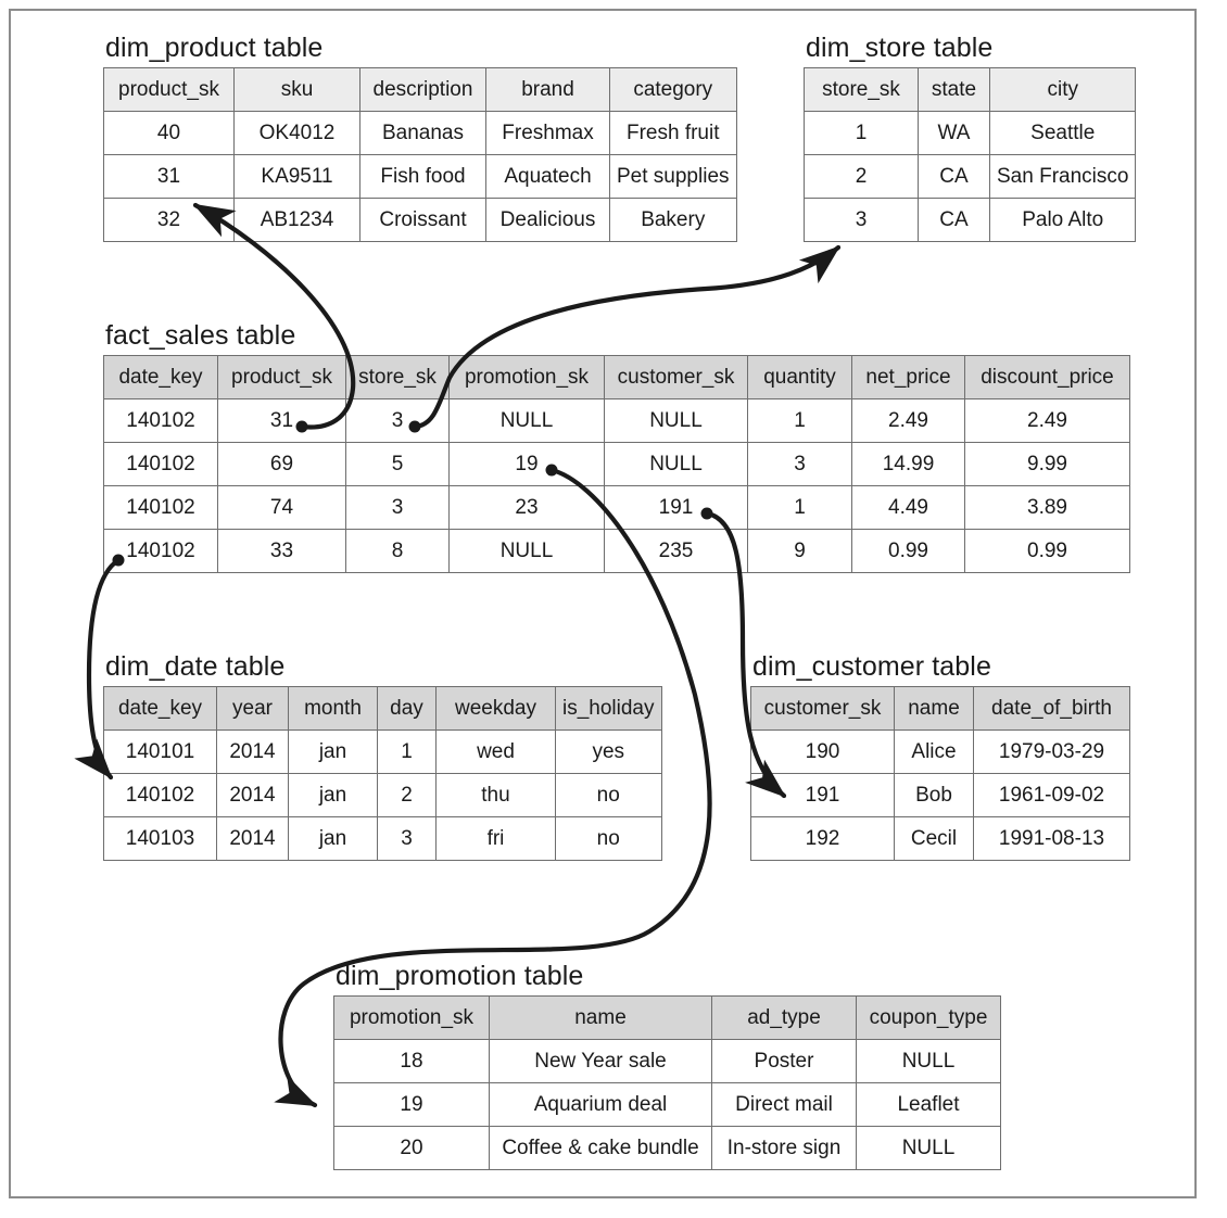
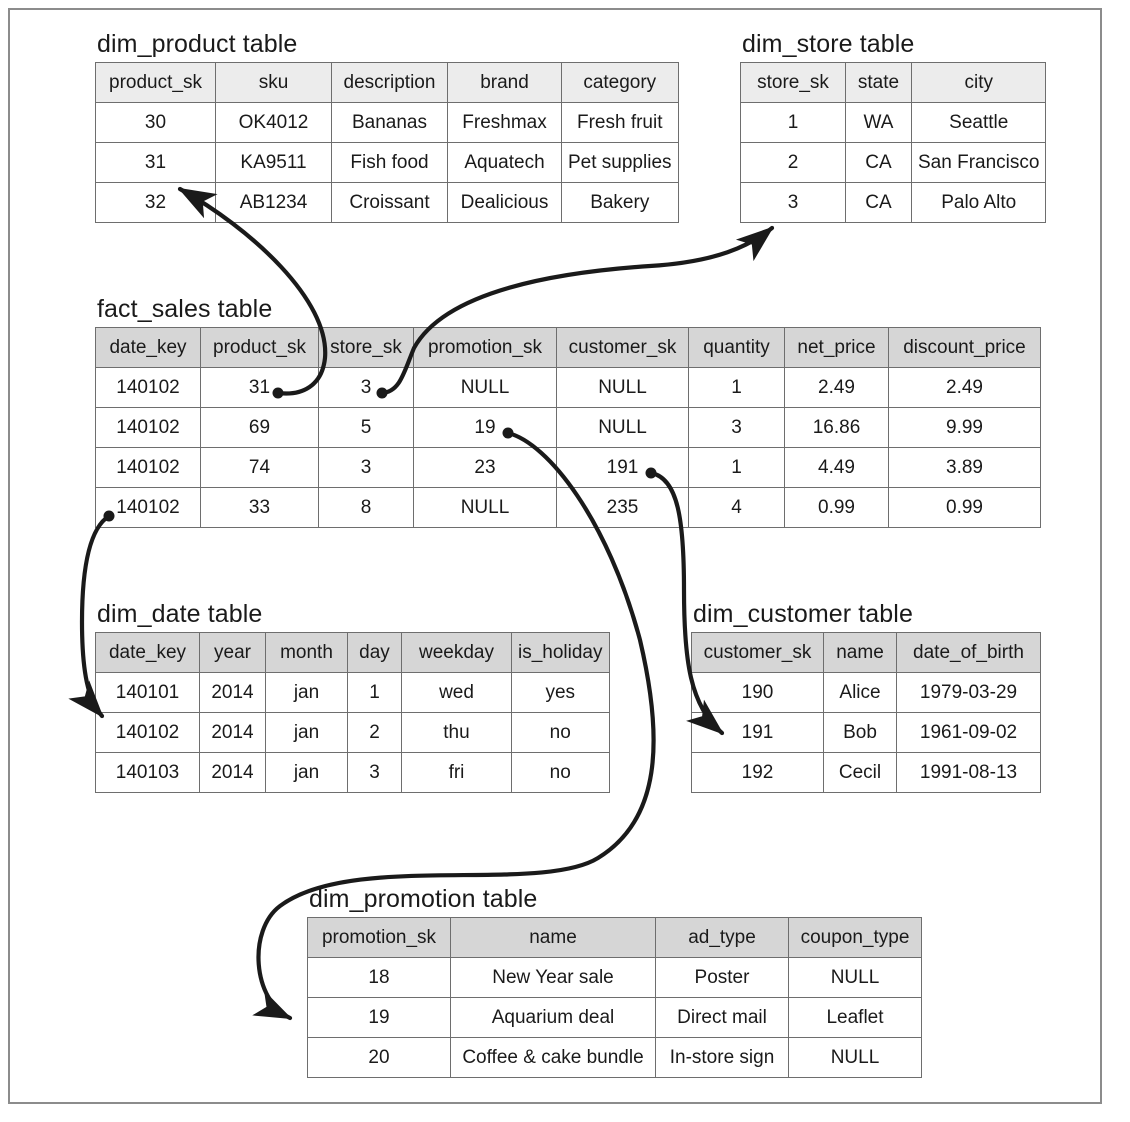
  dim_product table
  product_sk	sku	description	brand	category
- 40	OK4012	Bananas	Freshmax	Fresh fruit
+ 30	OK4012	Bananas	Freshmax	Fresh fruit
  31	KA9511	Fish food	Aquatech	Pet supplies
  32	AB1234	Croissant	Dealicious	Bakery
  dim_store table
  store_sk	state	city
  1	WA	Seattle
  2	CA	San Francisco
  3	CA	Palo Alto
  fact_sales table
  date_key	product_sk	store_sk	promotion_sk	customer_sk	quantity	net_price	discount_price
  140102	31	3	NULL	NULL	1	2.49	2.49
- 140102	69	5	19	NULL	3	14.99	9.99
+ 140102	69	5	19	NULL	3	16.86	9.99
  140102	74	3	23	191	1	4.49	3.89
- 140102	33	8	NULL	235	9	0.99	0.99
+ 140102	33	8	NULL	235	4	0.99	0.99
  dim_date table
  date_key	year	month	day	weekday	is_holiday
  140101	2014	jan	1	wed	yes
  140102	2014	jan	2	thu	no
  140103	2014	jan	3	fri	no
  dim_customer table
  customer_sk	name	date_of_birth
  190	Alice	1979-03-29
  191	Bob	1961-09-02
  192	Cecil	1991-08-13
  dim_promotion table
  promotion_sk	name	ad_type	coupon_type
  18	New Year sale	Poster	NULL
  19	Aquarium deal	Direct mail	Leaflet
  20	Coffee & cake bundle	In-store sign	NULL
